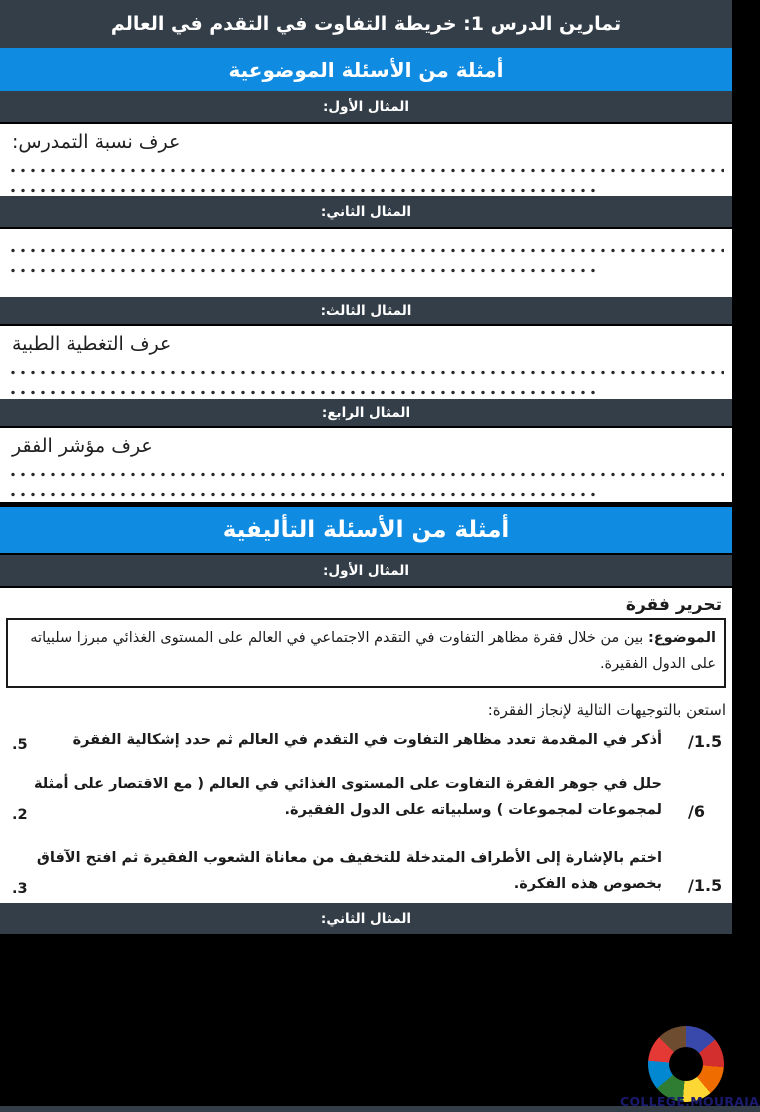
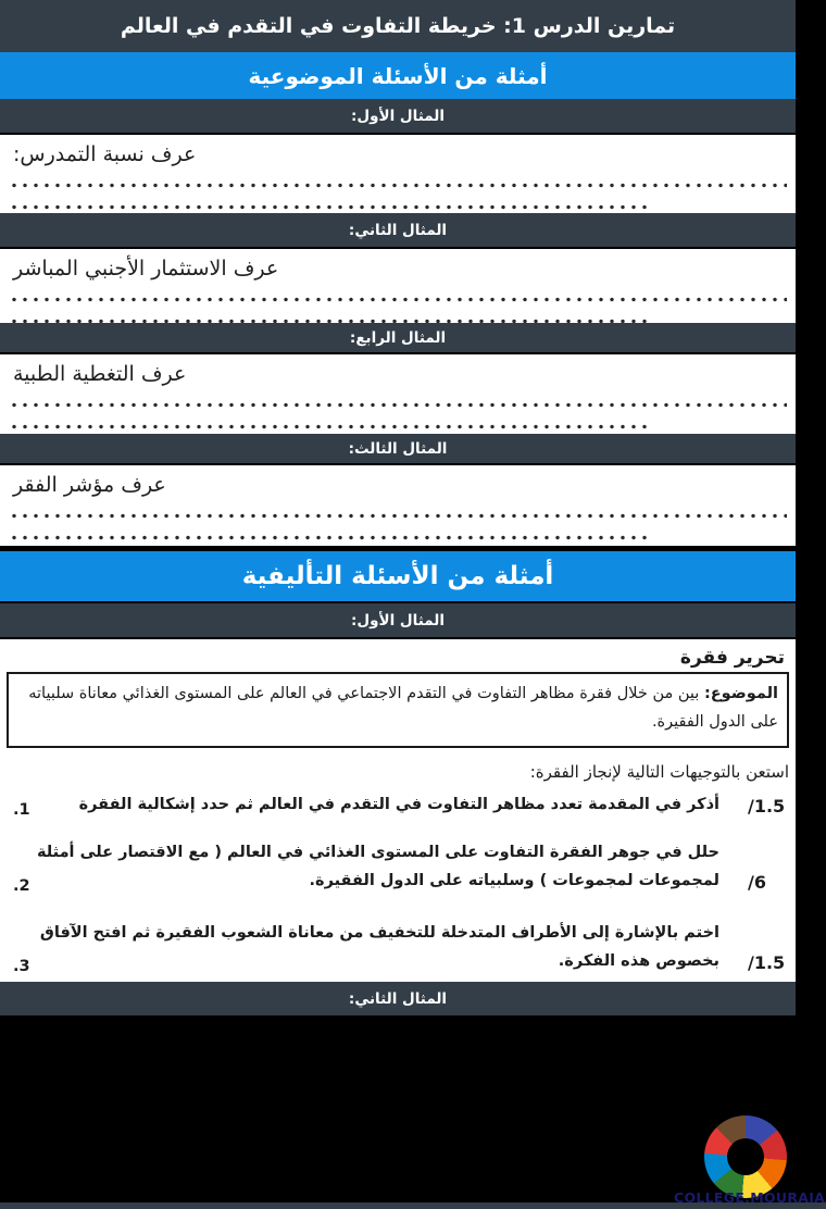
  تمارين الدرس 1: خريطة التفاوت في التقدم في العالم
  أمثلة من الأسئلة الموضوعية
  المثال الأول:
  عرف نسبة التمدرس:
  المثال الثاني:
+ عرف الاستثمار الأجنبي المباشر
- المثال الثالث:
+ المثال الرابع:
  عرف التغطية الطبية
- المثال الرابع:
+ المثال الثالث:
  عرف مؤشر الفقر
  أمثلة من الأسئلة التأليفية
  المثال الأول:
  تحرير فقرة
- الموضوع: بين من خلال فقرة مظاهر التفاوت في التقدم الاجتماعي في العالم على المستوى الغذائي مبرزا سلبياته على الدول الفقيرة.
+ الموضوع: بين من خلال فقرة مظاهر التفاوت في التقدم الاجتماعي في العالم على المستوى الغذائي معاناة سلبياته على الدول الفقيرة.
  استعن بالتوجيهات التالية لإنجاز الفقرة:
- 5.
+ 1.
  أذكر في المقدمة تعدد مظاهر التفاوت في التقدم في العالم ثم حدد إشكالية الفقرة
  /1.5
  2.
  حلل في جوهر الفقرة التفاوت على المستوى الغذائي في العالم ( مع الاقتصار على أمثلة لمجموعات لمجموعات ) وسلبياته على الدول الفقيرة.
  /6
  3.
  اختم بالإشارة إلى الأطراف المتدخلة للتخفيف من معاناة الشعوب الفقيرة ثم افتح الآفاق بخصوص هذه الفكرة.
  /1.5
  المثال الثاني:
  COLLEGE.MOURAJA
